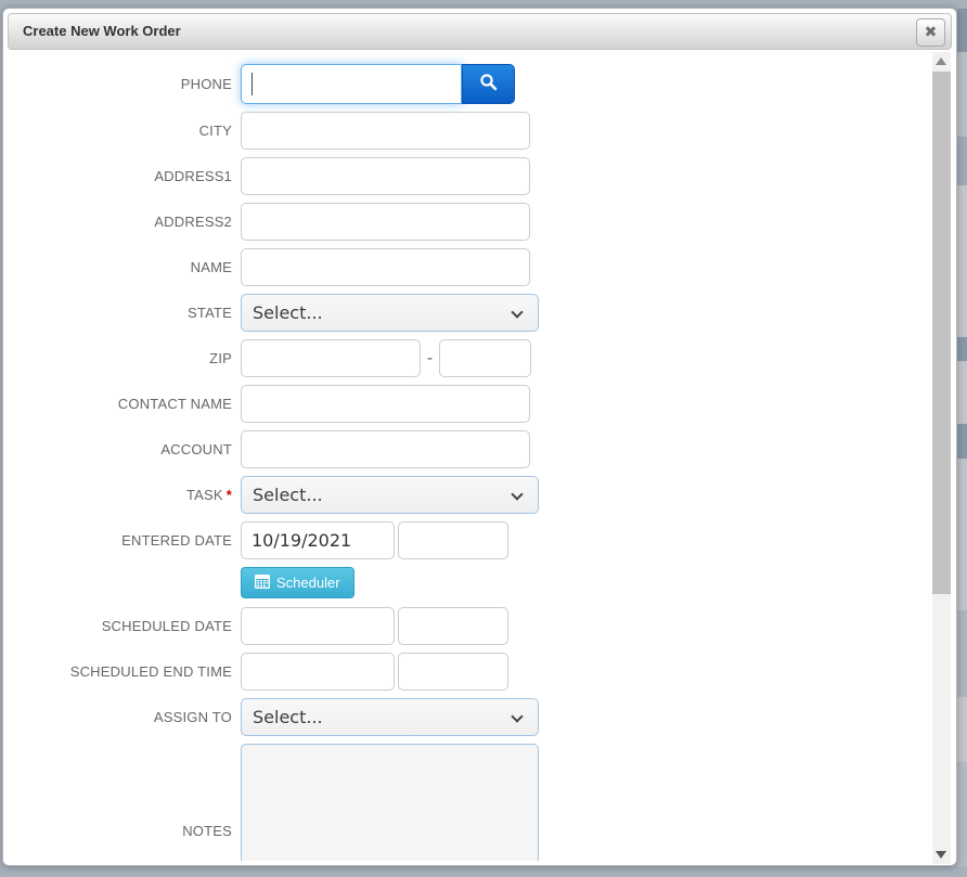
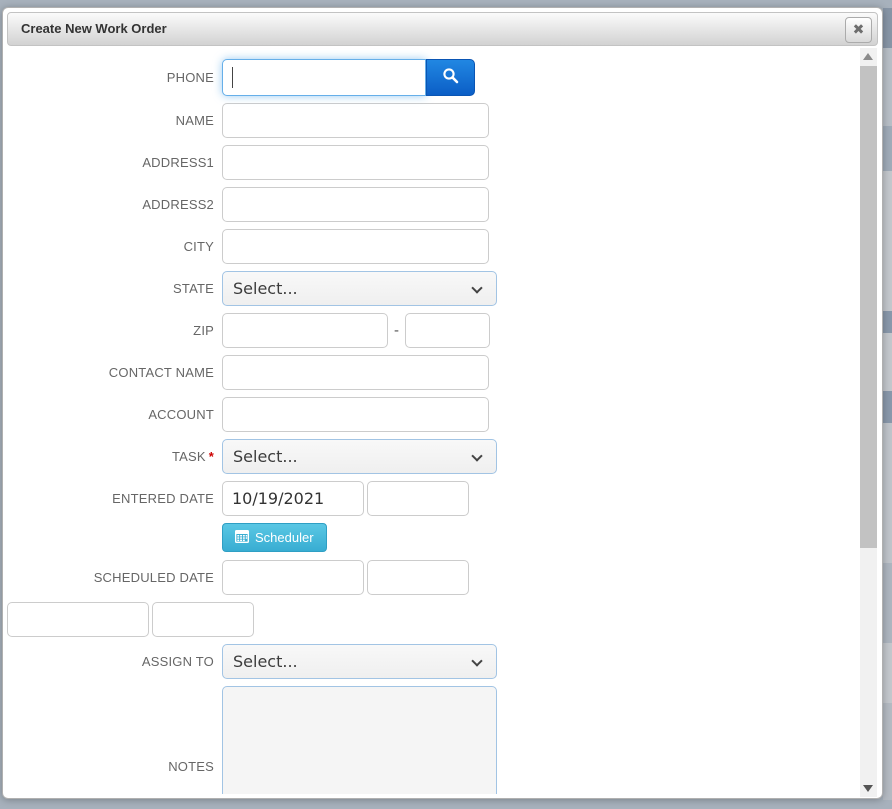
  Create New Work Order
  ✖
  PHONE
- CITY
+ NAME
  ADDRESS1
  ADDRESS2
- NAME
+ CITY
  STATE
  Select...
  ZIP
  -
  CONTACT NAME
  ACCOUNT
  TASK *
  Select...
  ENTERED DATE
  10/19/2021
  Scheduler
  SCHEDULED DATE
- SCHEDULED END TIME
  ASSIGN TO
  Select...
  NOTES
